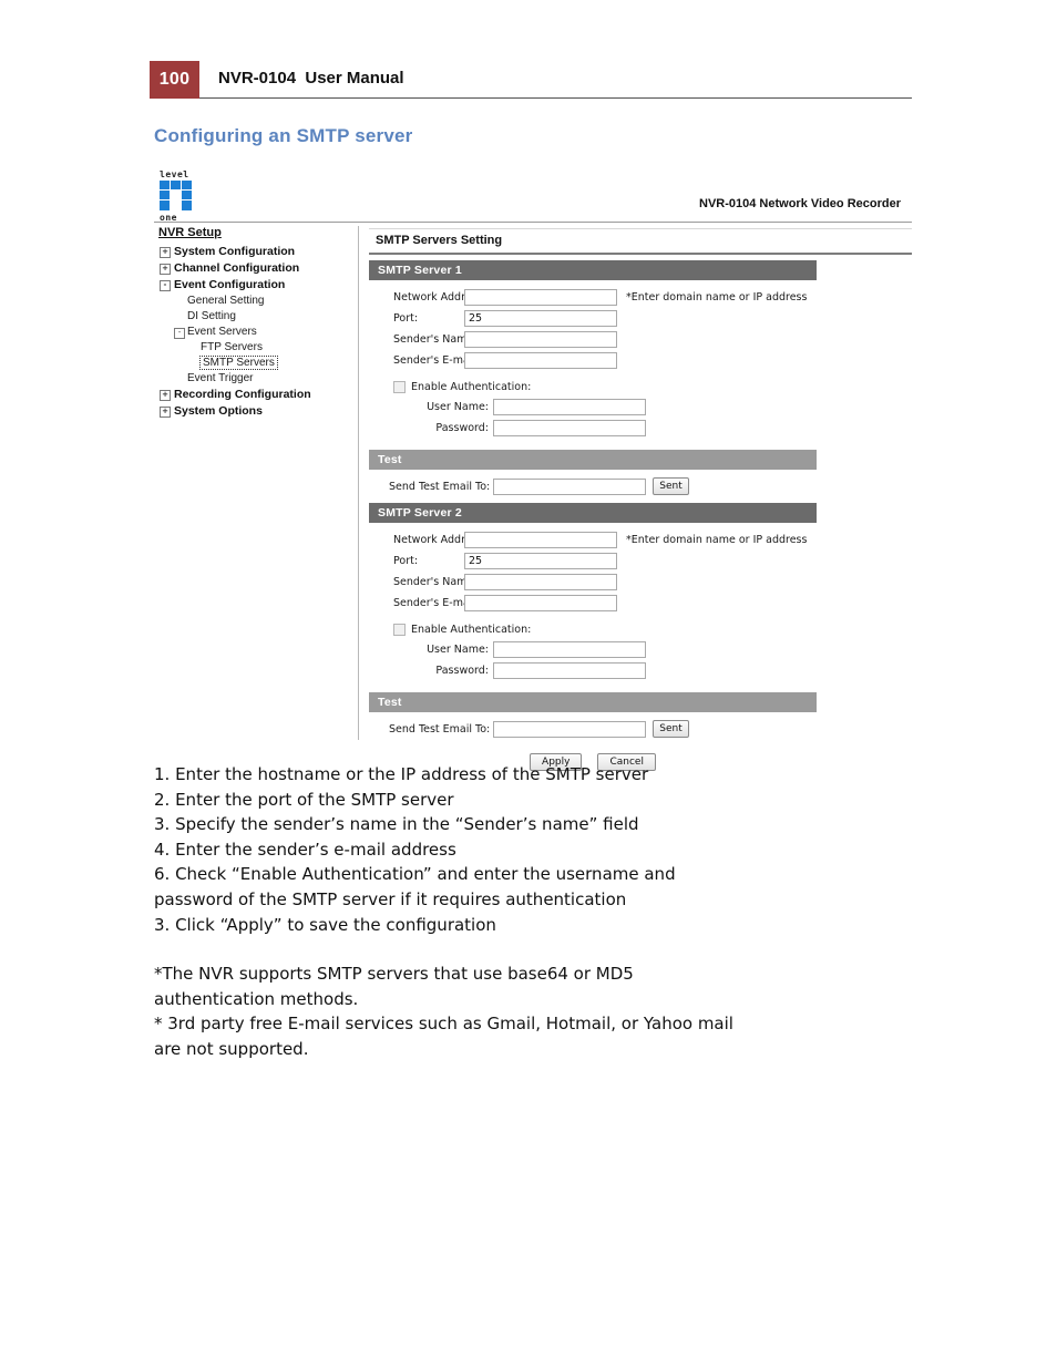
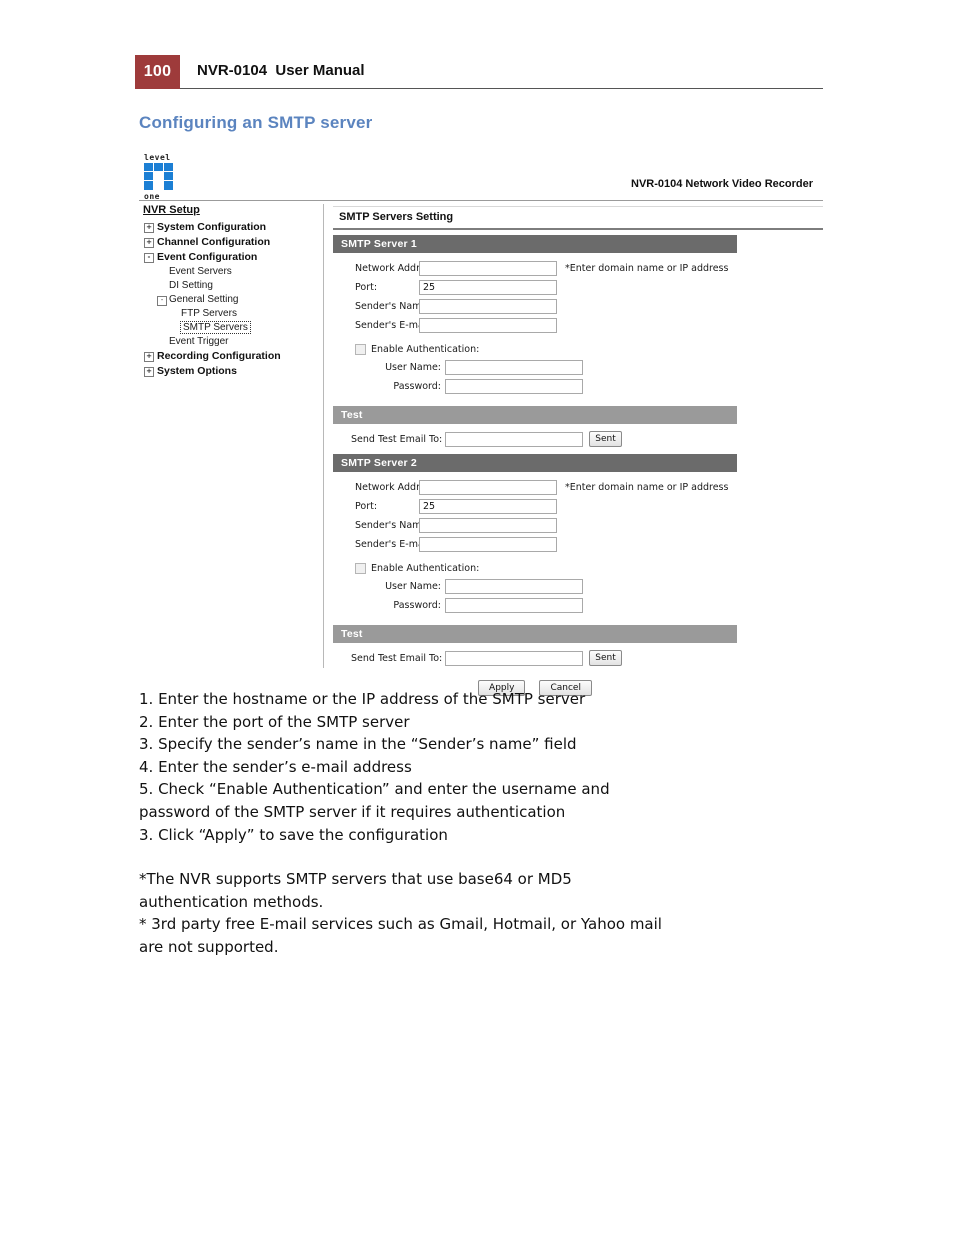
  100
  NVR-0104 User Manual
  Configuring an SMTP server
  level
  one
  NVR-0104 Network Video Recorder
  NVR Setup
  +
  System Configuration
  +
  Channel Configuration
  -
  Event Configuration
- General Setting
+ Event Servers
  DI Setting
- Event Servers
+ General Setting
  FTP Servers
  SMTP Servers
  Event Trigger
  +
  Recording Configuration
  +
  System Options
  SMTP Servers Setting
  SMTP Server 1
  Network Addr
  *Enter domain name or IP address
  Port:
  25
  Sender's Nam
  Sender's E-m
  Enable Authentication:
  User Name:
  Password:
  Test
  Send Test Email To:
  Sent
  SMTP Server 2
  Network Addr
  *Enter domain name or IP address
  Port:
  25
  Sender's Nam
  Sender's E-m
  Enable Authentication:
  User Name:
  Password:
  Test
  Send Test Email To:
  Sent
  Apply
  Cancel
  1. Enter the hostname or the IP address of the SMTP server
  2. Enter the port of the SMTP server
  3. Specify the sender’s name in the “Sender’s name” field
  4. Enter the sender’s e-mail address
- 6. Check “Enable Authentication” and enter the username and
+ 5. Check “Enable Authentication” and enter the username and
  password of the SMTP server if it requires authentication
  3. Click “Apply” to save the configuration
  *The NVR supports SMTP servers that use base64 or MD5
  authentication methods.
  * 3rd party free E-mail services such as Gmail, Hotmail, or Yahoo mail
  are not supported.
